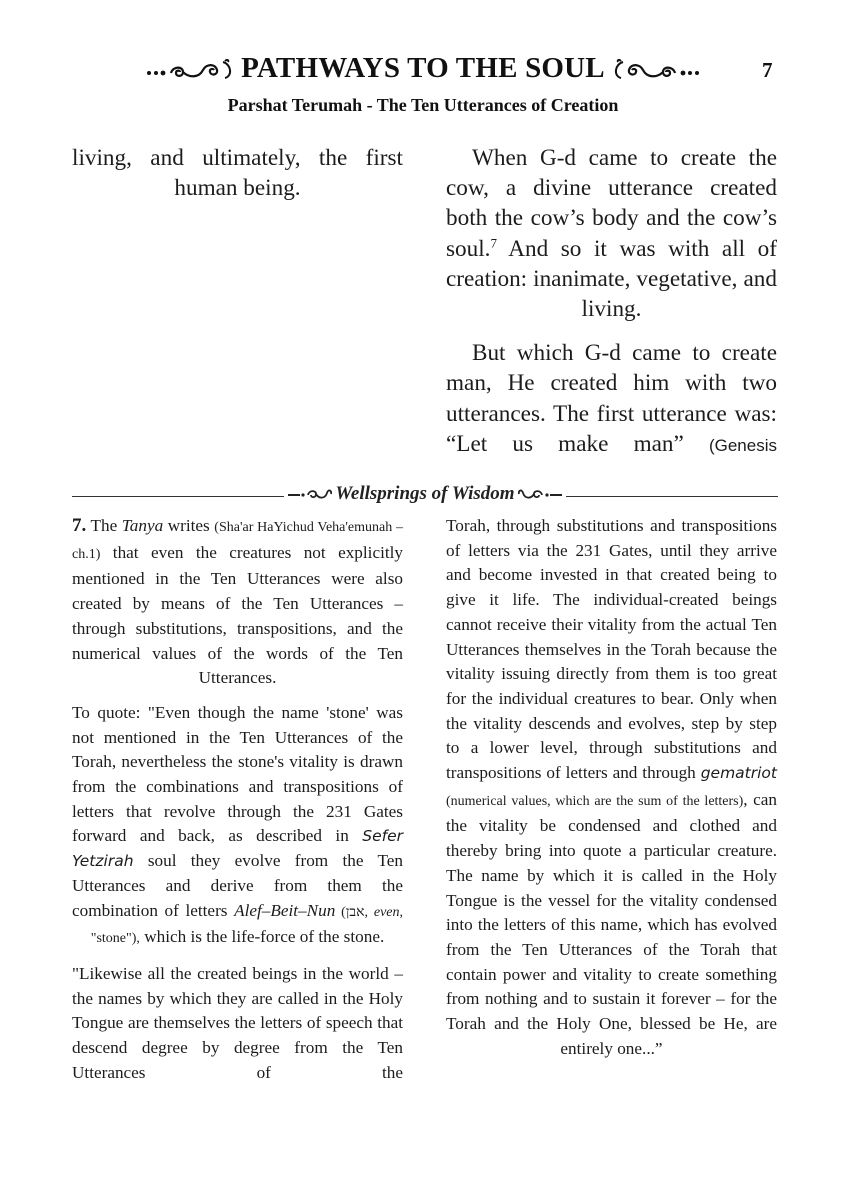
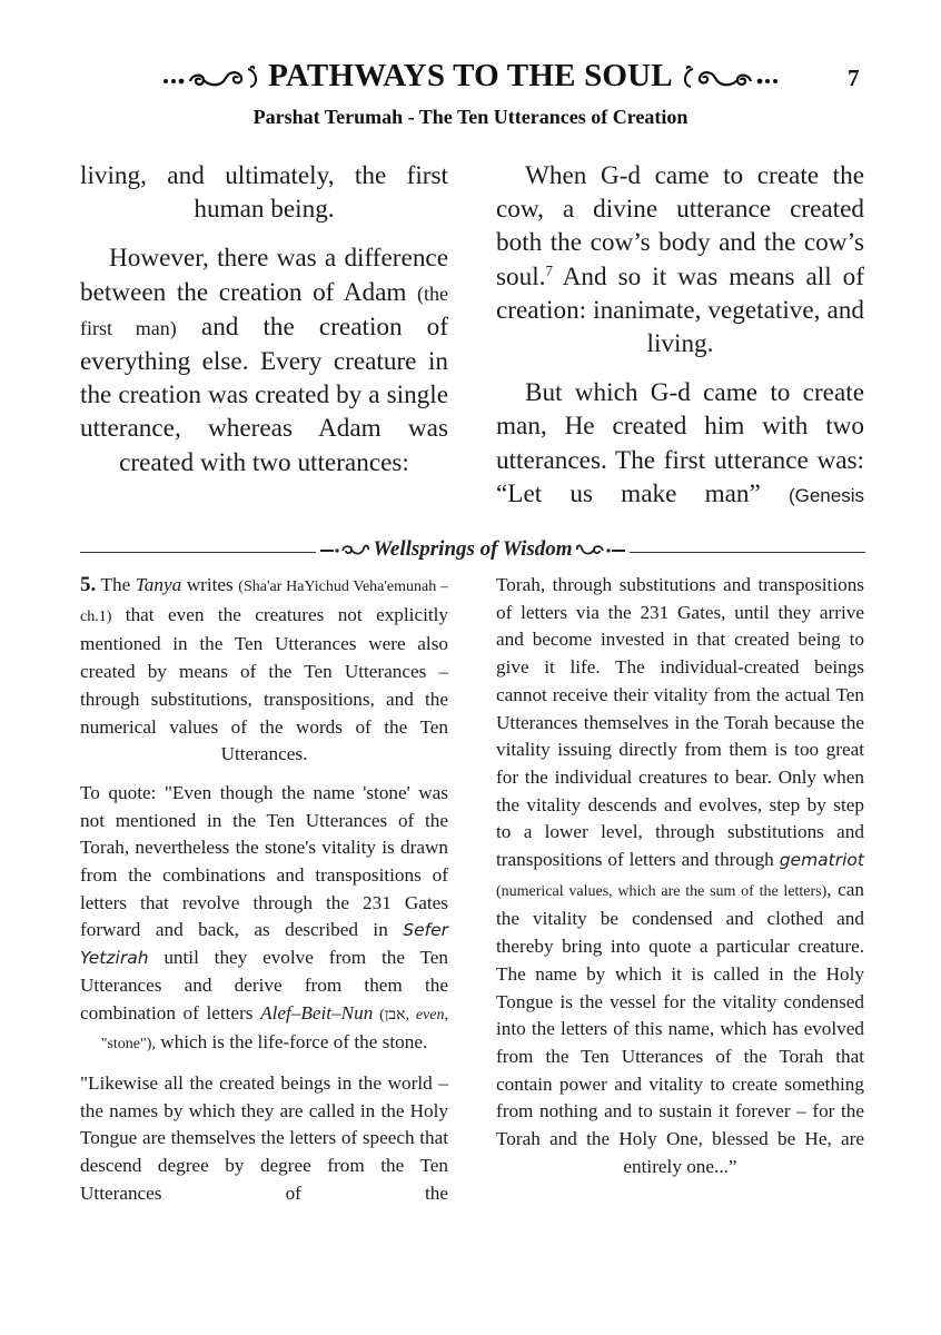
  PATHWAYS TO THE SOUL
  7
  Parshat Terumah - The Ten Utterances of Creation
  living, and ultimately, the first human being.
+ However, there was a difference between the creation of Adam (the first man) and the creation of everything else. Every creature in the creation was created by a single utterance, whereas Adam was created with two utterances:
- When G-d came to create the cow, a divine utterance created both the cow’s body and the cow’s soul.7 And so it was with all of creation: inanimate, vegetative, and living.
+ When G-d came to create the cow, a divine utterance created both the cow’s body and the cow’s soul.7 And so it was means all of creation: inanimate, vegetative, and living.
  But which G-d came to create man, He created him with two utterances. The first utterance was: “Let us make man” (Genesis
  Wellsprings of Wisdom
- 7. The Tanya writes (Sha'ar HaYichud Veha'emunah – ch.1) that even the creatures not explicitly mentioned in the Ten Utterances were also created by means of the Ten Utterances – through substitutions, transpositions, and the numerical values of the words of the Ten Utterances.
+ 5. The Tanya writes (Sha'ar HaYichud Veha'emunah – ch.1) that even the creatures not explicitly mentioned in the Ten Utterances were also created by means of the Ten Utterances – through substitutions, transpositions, and the numerical values of the words of the Ten Utterances.
- To quote: "Even though the name 'stone' was not mentioned in the Ten Utterances of the Torah, nevertheless the stone's vitality is drawn from the combinations and transpositions of letters that revolve through the 231 Gates forward and back, as described in Sefer Yetzirah soul they evolve from the Ten Utterances and derive from them the combination of letters Alef–Beit–Nun ( אבן , even, "stone"), which is the life-force of the stone.
+ To quote: "Even though the name 'stone' was not mentioned in the Ten Utterances of the Torah, nevertheless the stone's vitality is drawn from the combinations and transpositions of letters that revolve through the 231 Gates forward and back, as described in Sefer Yetzirah until they evolve from the Ten Utterances and derive from them the combination of letters Alef–Beit–Nun ( אבן , even, "stone"), which is the life-force of the stone.
  "Likewise all the created beings in the world – the names by which they are called in the Holy Tongue are themselves the letters of speech that descend degree by degree from the Ten Utterances of the
  Torah, through substitutions and transpositions of letters via the 231 Gates, until they arrive and become invested in that created being to give it life. The individual-created beings cannot receive their vitality from the actual Ten Utterances themselves in the Torah because the vitality issuing directly from them is too great for the individual creatures to bear. Only when the vitality descends and evolves, step by step to a lower level, through substitutions and transpositions of letters and through gematriot (numerical values, which are the sum of the letters), can the vitality be condensed and clothed and thereby bring into quote a particular creature. The name by which it is called in the Holy Tongue is the vessel for the vitality condensed into the letters of this name, which has evolved from the Ten Utterances of the Torah that contain power and vitality to create something from nothing and to sustain it forever – for the Torah and the Holy One, blessed be He, are entirely one...”
